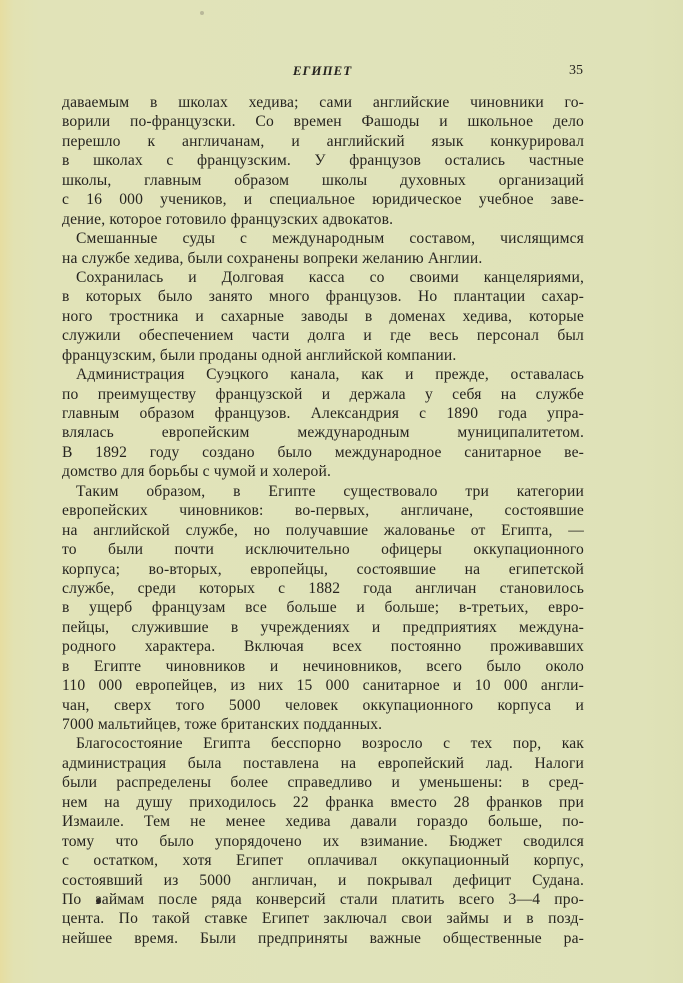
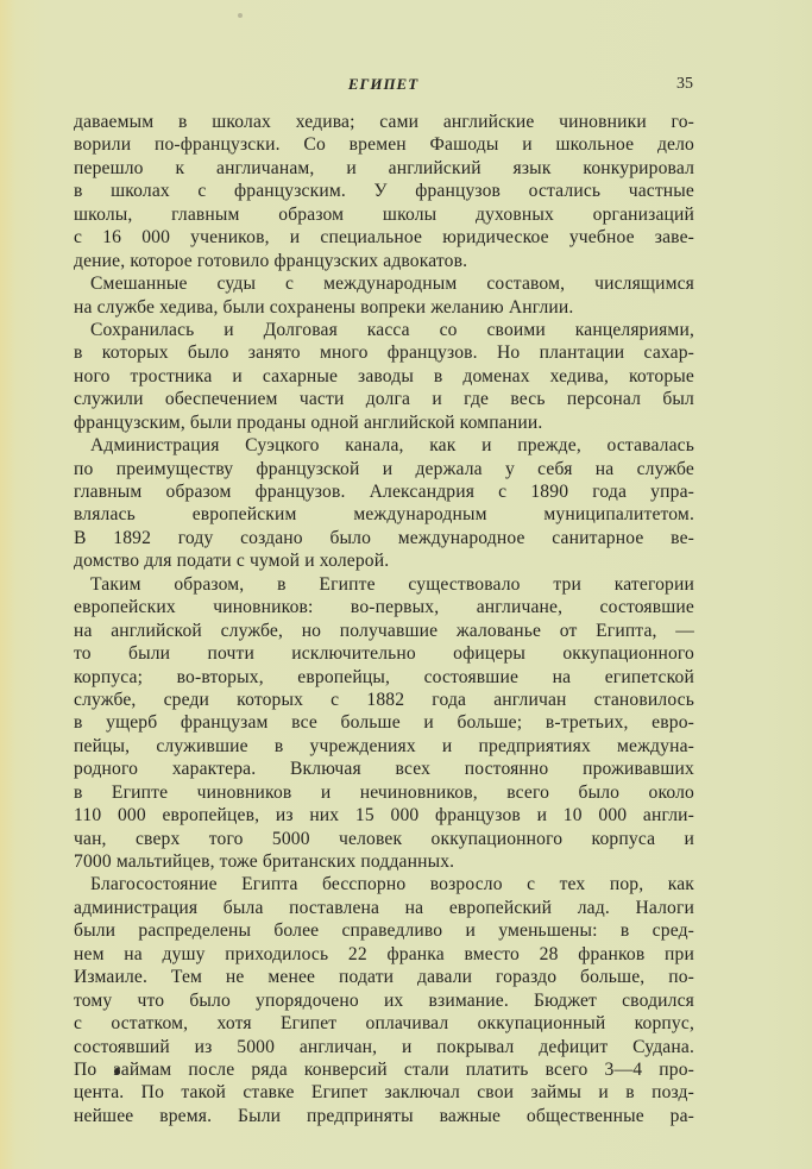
  ЕГИПЕТ
  35
  даваемым в школах хедива; сами английские чиновники го-
  ворили по-французски. Со времен Фашоды и школьное дело
  перешло к англичанам, и английский язык конкурировал
  в школах с французским. У французов остались частные
  школы, главным образом школы духовных организаций
  с 16 000 учеников, и специальное юридическое учебное заве-
  дение, которое готовило французских адвокатов.
  Смешанные суды с международным составом, числящимся
  на службе хедива, были сохранены вопреки желанию Англии.
  Сохранилась и Долговая касса со своими канцеляриями,
  в которых было занято много французов. Но плантации сахар-
  ного тростника и сахарные заводы в доменах хедива, которые
  служили обеспечением части долга и где весь персонал был
  французским, были проданы одной английской компании.
  Администрация Суэцкого канала, как и прежде, оставалась
  по преимуществу французской и держала у себя на службе
  главным образом французов. Александрия с 1890 года упра-
  влялась европейским международным муниципалитетом.
  В 1892 году создано было международное санитарное ве-
- домство для борьбы с чумой и холерой.
+ домство для подати с чумой и холерой.
  Таким образом, в Египте существовало три категории
  европейских чиновников: во-первых, англичане, состоявшие
  на английской службе, но получавшие жалованье от Египта, —
  то были почти исключительно офицеры оккупационного
  корпуса; во-вторых, европейцы, состоявшие на египетской
  службе, среди которых с 1882 года англичан становилось
  в ущерб французам все больше и больше; в-третьих, евро-
  пейцы, служившие в учреждениях и предприятиях междуна-
  родного характера. Включая всех постоянно проживавших
  в Египте чиновников и нечиновников, всего было около
- 110 000 европейцев, из них 15 000 санитарное и 10 000 англи-
+ 110 000 европейцев, из них 15 000 французов и 10 000 англи-
  чан, сверх того 5000 человек оккупационного корпуса и
  7000 мальтийцев, тоже британских подданных.
  Благосостояние Египта бесспорно возросло с тех пор, как
  администрация была поставлена на европейский лад. Налоги
  были распределены более справедливо и уменьшены: в сред-
  нем на душу приходилось 22 франка вместо 28 франков при
- Измаиле. Тем не менее хедива давали гораздо больше, по-
+ Измаиле. Тем не менее подати давали гораздо больше, по-
  тому что было упорядочено их взимание. Бюджет сводился
  с остатком, хотя Египет оплачивал оккупационный корпус,
  состоявший из 5000 англичан, и покрывал дефицит Судана.
  Поаймам после ряда конверсий стали платить всего 3—4 про-
  цента. По такой ставке Египет заключал свои займы и в позд-
  нейшее время. Были предприняты важные общественные ра-
